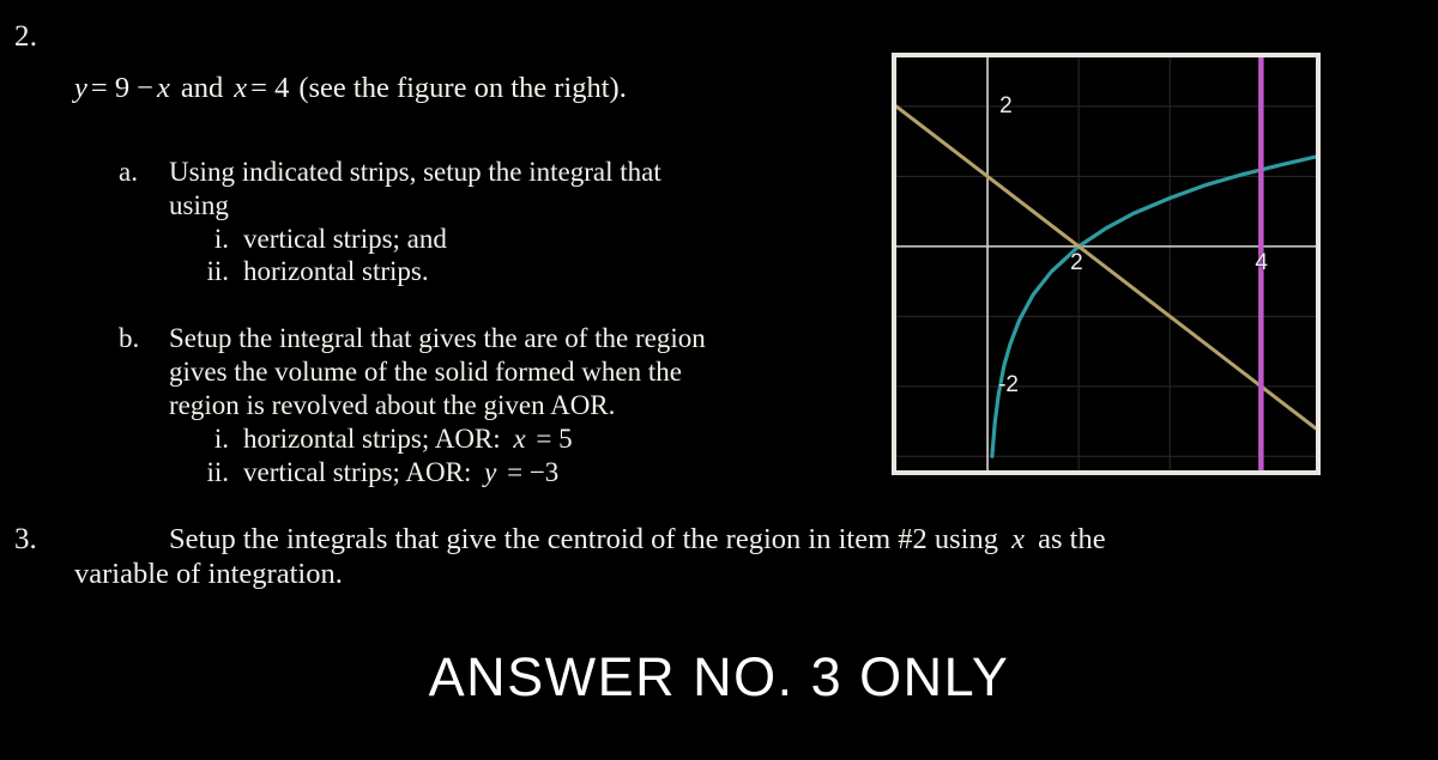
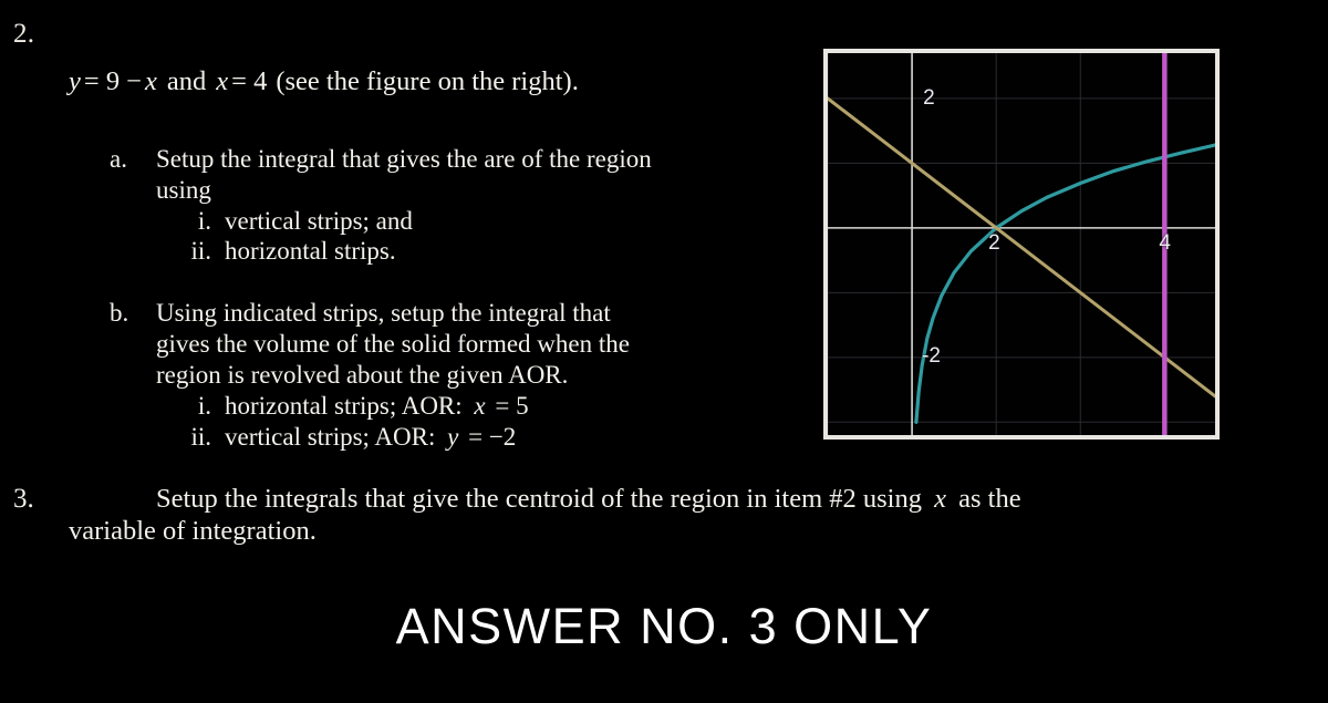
  2.
  y= 9 −x and x= 4 (see the figure on the right).
  a.
- Using indicated strips, setup the integral that
+ Setup the integral that gives the are of the region
  using
  i.
  vertical strips; and
  ii.
  horizontal strips.
  b.
- Setup the integral that gives the are of the region
+ Using indicated strips, setup the integral that
  gives the volume of the solid formed when the
  region is revolved about the given AOR.
  i.
  horizontal strips; AOR: x = 5
  ii.
- vertical strips; AOR: y = −3
+ vertical strips; AOR: y = −2
  3.
  Setup the integrals that give the centroid of the region in item #2 using x as the
  variable of integration.
  ANSWER NO. 3 ONLY
  2
  -2
  2
  4
